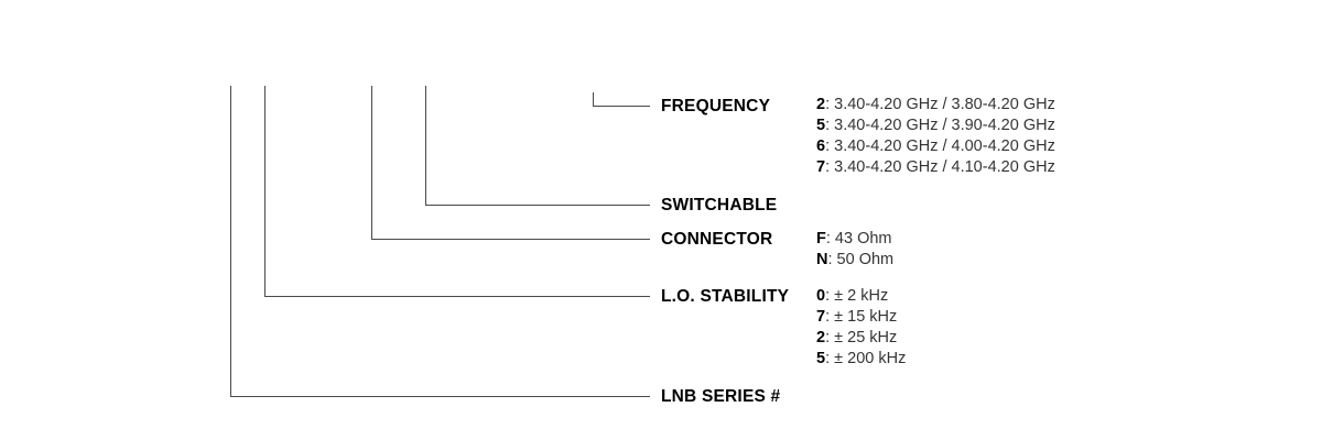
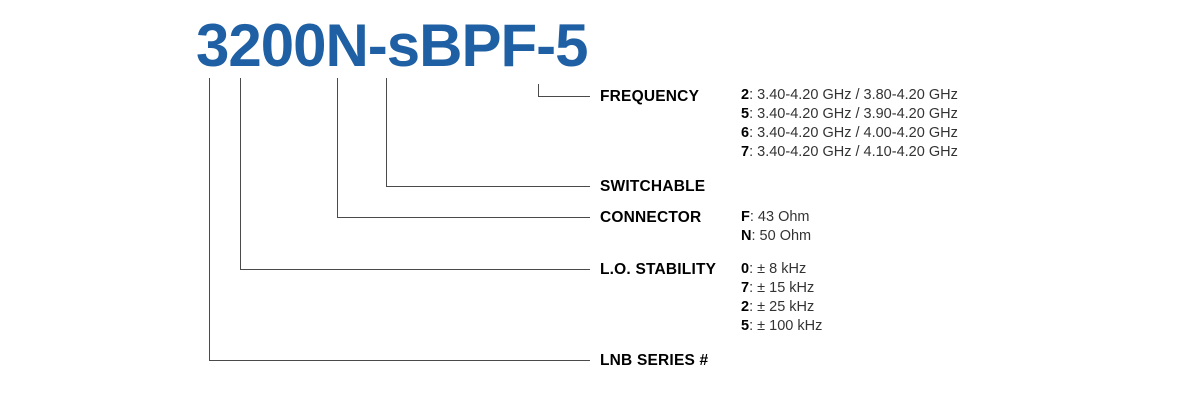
+ 3200N-sBPF-5
  FREQUENCY
  SWITCHABLE
  CONNECTOR
  L.O. STABILITY
  LNB SERIES #
  2: 3.40-4.20 GHz / 3.80-4.20 GHz
  5: 3.40-4.20 GHz / 3.90-4.20 GHz
  6: 3.40-4.20 GHz / 4.00-4.20 GHz
  7: 3.40-4.20 GHz / 4.10-4.20 GHz
  F: 43 Ohm
  N: 50 Ohm
- 0: ± 2 kHz
+ 0: ± 8 kHz
  7: ± 15 kHz
  2: ± 25 kHz
- 5: ± 200 kHz
+ 5: ± 100 kHz
